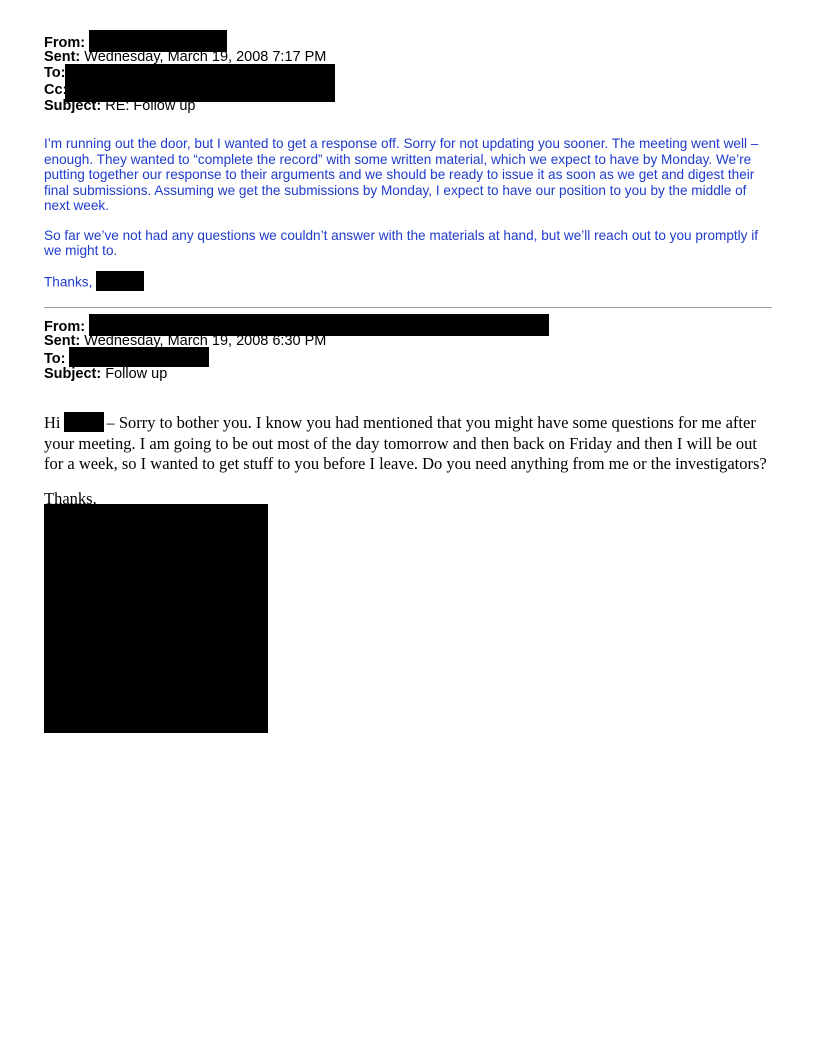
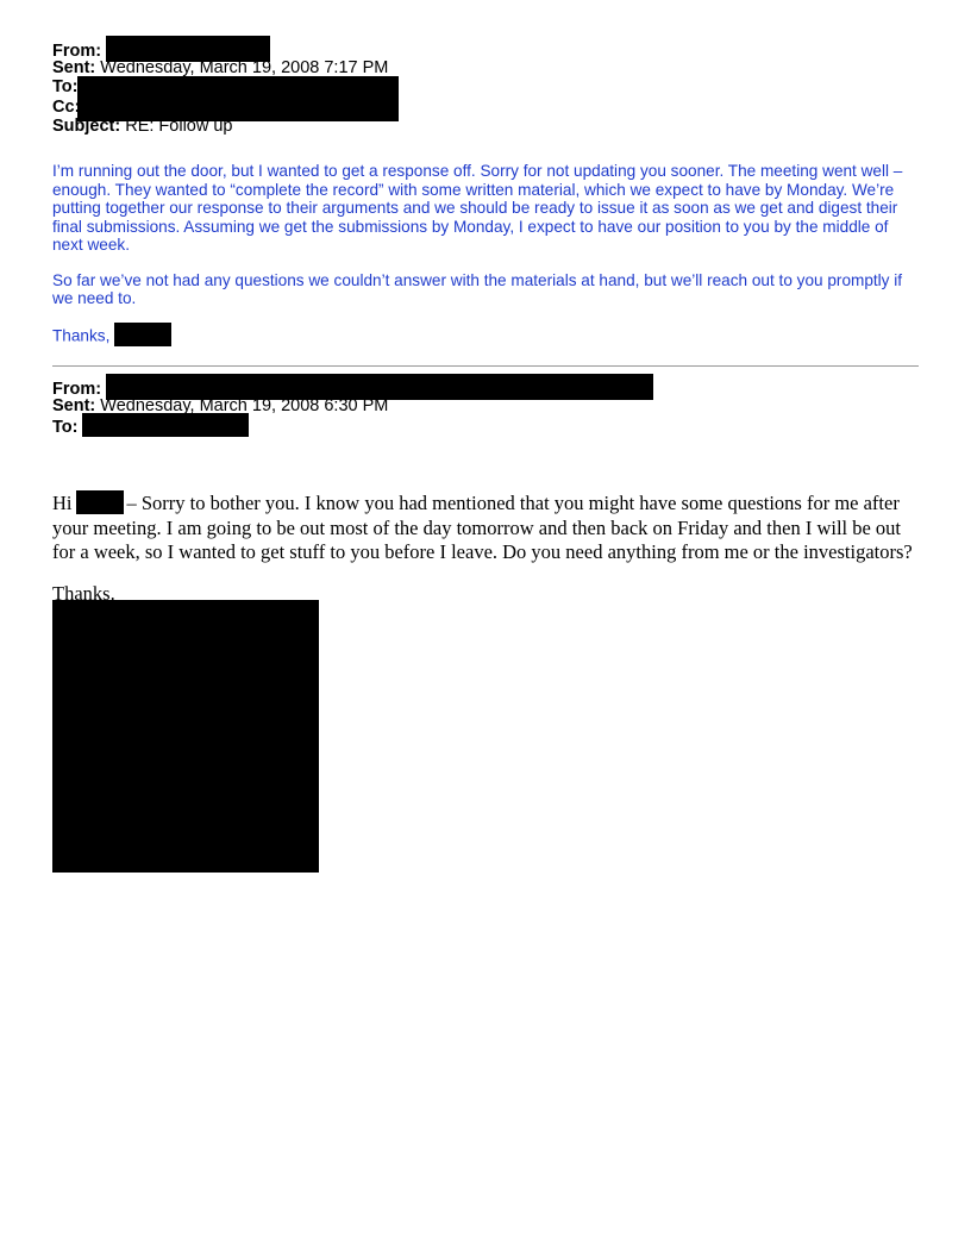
  From:
  Sent: Wednesday, March 19, 2008 7:17 PM
  To:
  Subject: RE: Follow up
  I’m running out the door, but I wanted to get a response off. Sorry for not updating you sooner. The meeting went well – enough. They wanted to “complete the record” with some written material, which we expect to have by Monday. We’re putting together our response to their arguments and we should be ready to issue it as soon as we get and digest their final submissions. Assuming we get the submissions by Monday, I expect to have our position to you by the middle of next week.
- So far we’ve not had any questions we couldn’t answer with the materials at hand, but we’ll reach out to you promptly if we might to.
+ So far we’ve not had any questions we couldn’t answer with the materials at hand, but we’ll reach out to you promptly if we need to.
  Thanks,
  From:
  Sent: Wednesday, March 19, 2008 6:30 PM
  To:
- Subject: Follow up
  Hi – Sorry to bother you. I know you had mentioned that you might have some questions for me after your meeting. I am going to be out most of the day tomorrow and then back on Friday and then I will be out for a week, so I wanted to get stuff to you before I leave. Do you need anything from me or the investigators?
  Thanks.
